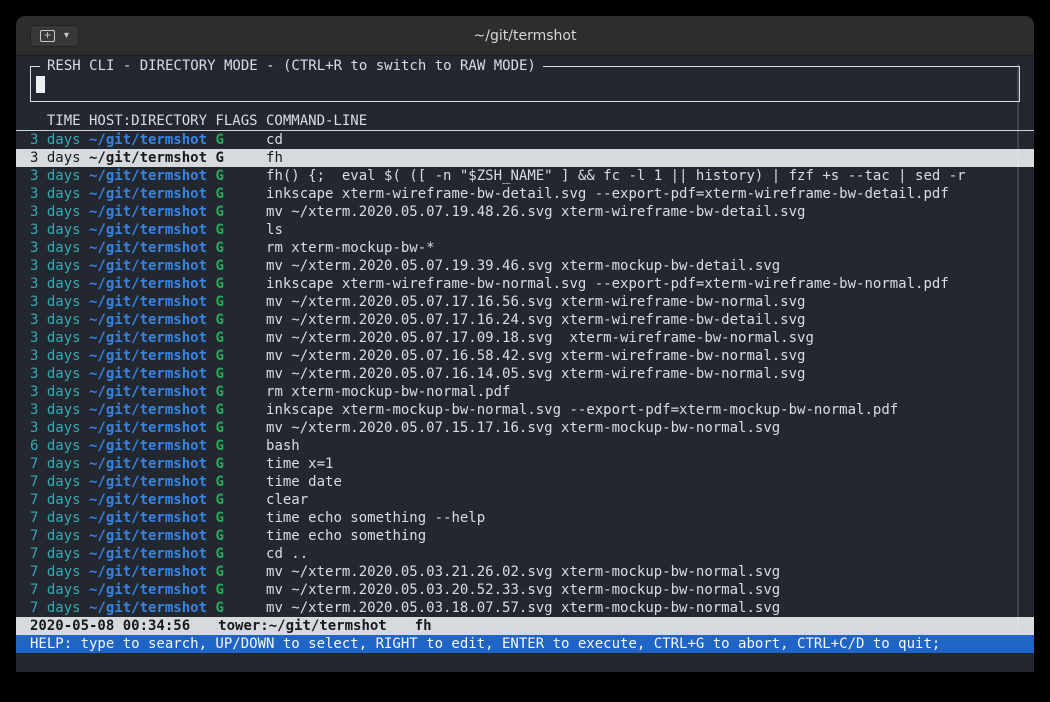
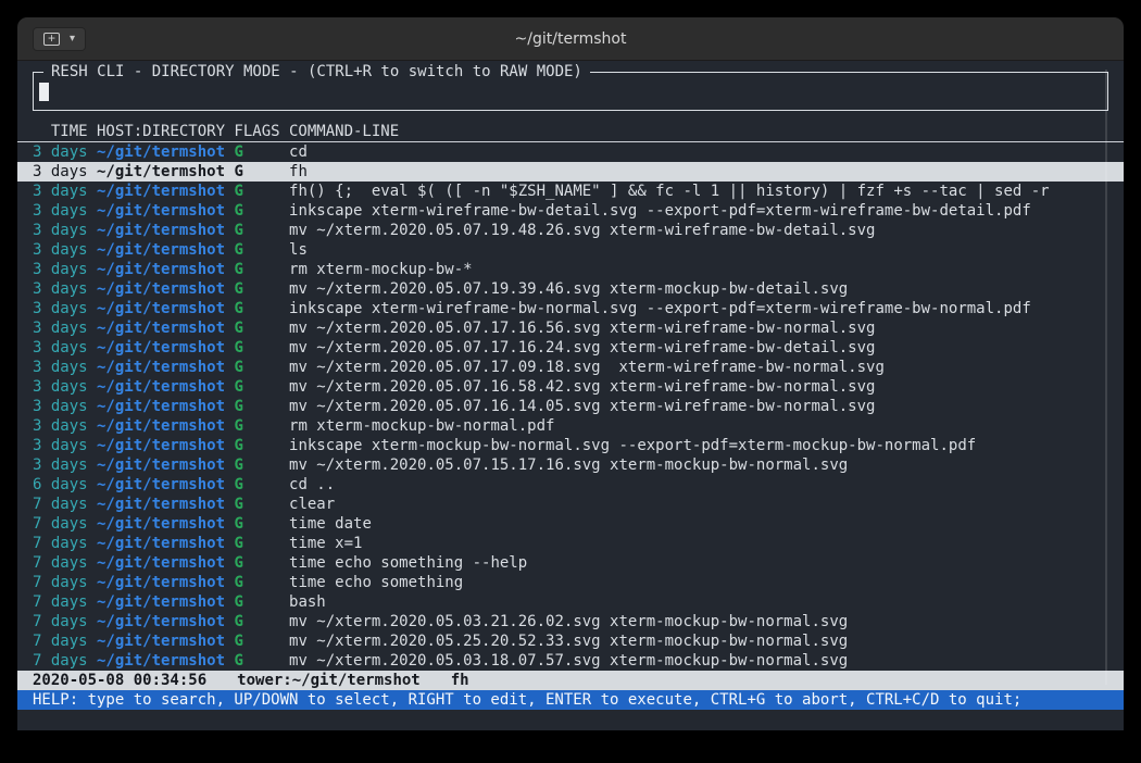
  ▾
  ~/git/termshot
  RESH CLI - DIRECTORY MODE - (CTRL+R to switch to RAW MODE)
  TIME HOST:DIRECTORY FLAGS COMMAND-LINE
  3 days ~/git/termshot G cd
  3 days ~/git/termshot G fh
  3 days ~/git/termshot G fh() {; eval $( ([ -n "$ZSH_NAME" ] && fc -l 1 || history) | fzf +s --tac | sed -r
  3 days ~/git/termshot G inkscape xterm-wireframe-bw-detail.svg --export-pdf=xterm-wireframe-bw-detail.pdf
  3 days ~/git/termshot G mv ~/xterm.2020.05.07.19.48.26.svg xterm-wireframe-bw-detail.svg
  3 days ~/git/termshot G ls
  3 days ~/git/termshot G rm xterm-mockup-bw-*
  3 days ~/git/termshot G mv ~/xterm.2020.05.07.19.39.46.svg xterm-mockup-bw-detail.svg
  3 days ~/git/termshot G inkscape xterm-wireframe-bw-normal.svg --export-pdf=xterm-wireframe-bw-normal.pdf
  3 days ~/git/termshot G mv ~/xterm.2020.05.07.17.16.56.svg xterm-wireframe-bw-normal.svg
  3 days ~/git/termshot G mv ~/xterm.2020.05.07.17.16.24.svg xterm-wireframe-bw-detail.svg
  3 days ~/git/termshot G mv ~/xterm.2020.05.07.17.09.18.svg xterm-wireframe-bw-normal.svg
  3 days ~/git/termshot G mv ~/xterm.2020.05.07.16.58.42.svg xterm-wireframe-bw-normal.svg
  3 days ~/git/termshot G mv ~/xterm.2020.05.07.16.14.05.svg xterm-wireframe-bw-normal.svg
  3 days ~/git/termshot G rm xterm-mockup-bw-normal.pdf
  3 days ~/git/termshot G inkscape xterm-mockup-bw-normal.svg --export-pdf=xterm-mockup-bw-normal.pdf
  3 days ~/git/termshot G mv ~/xterm.2020.05.07.15.17.16.svg xterm-mockup-bw-normal.svg
- 6 days ~/git/termshot G bash
+ 6 days ~/git/termshot G cd ..
- 7 days ~/git/termshot G time x=1
+ 7 days ~/git/termshot G clear
  7 days ~/git/termshot G time date
- 7 days ~/git/termshot G clear
+ 7 days ~/git/termshot G time x=1
  7 days ~/git/termshot G time echo something --help
  7 days ~/git/termshot G time echo something
- 7 days ~/git/termshot G cd ..
+ 7 days ~/git/termshot G bash
  7 days ~/git/termshot G mv ~/xterm.2020.05.03.21.26.02.svg xterm-mockup-bw-normal.svg
- 7 days ~/git/termshot G mv ~/xterm.2020.05.03.20.52.33.svg xterm-mockup-bw-normal.svg
+ 7 days ~/git/termshot G mv ~/xterm.2020.05.25.20.52.33.svg xterm-mockup-bw-normal.svg
  7 days ~/git/termshot G mv ~/xterm.2020.05.03.18.07.57.svg xterm-mockup-bw-normal.svg
  2020-05-08 00:34:56 tower:~/git/termshot fh
  HELP: type to search, UP/DOWN to select, RIGHT to edit, ENTER to execute, CTRL+G to abort, CTRL+C/D to quit;
